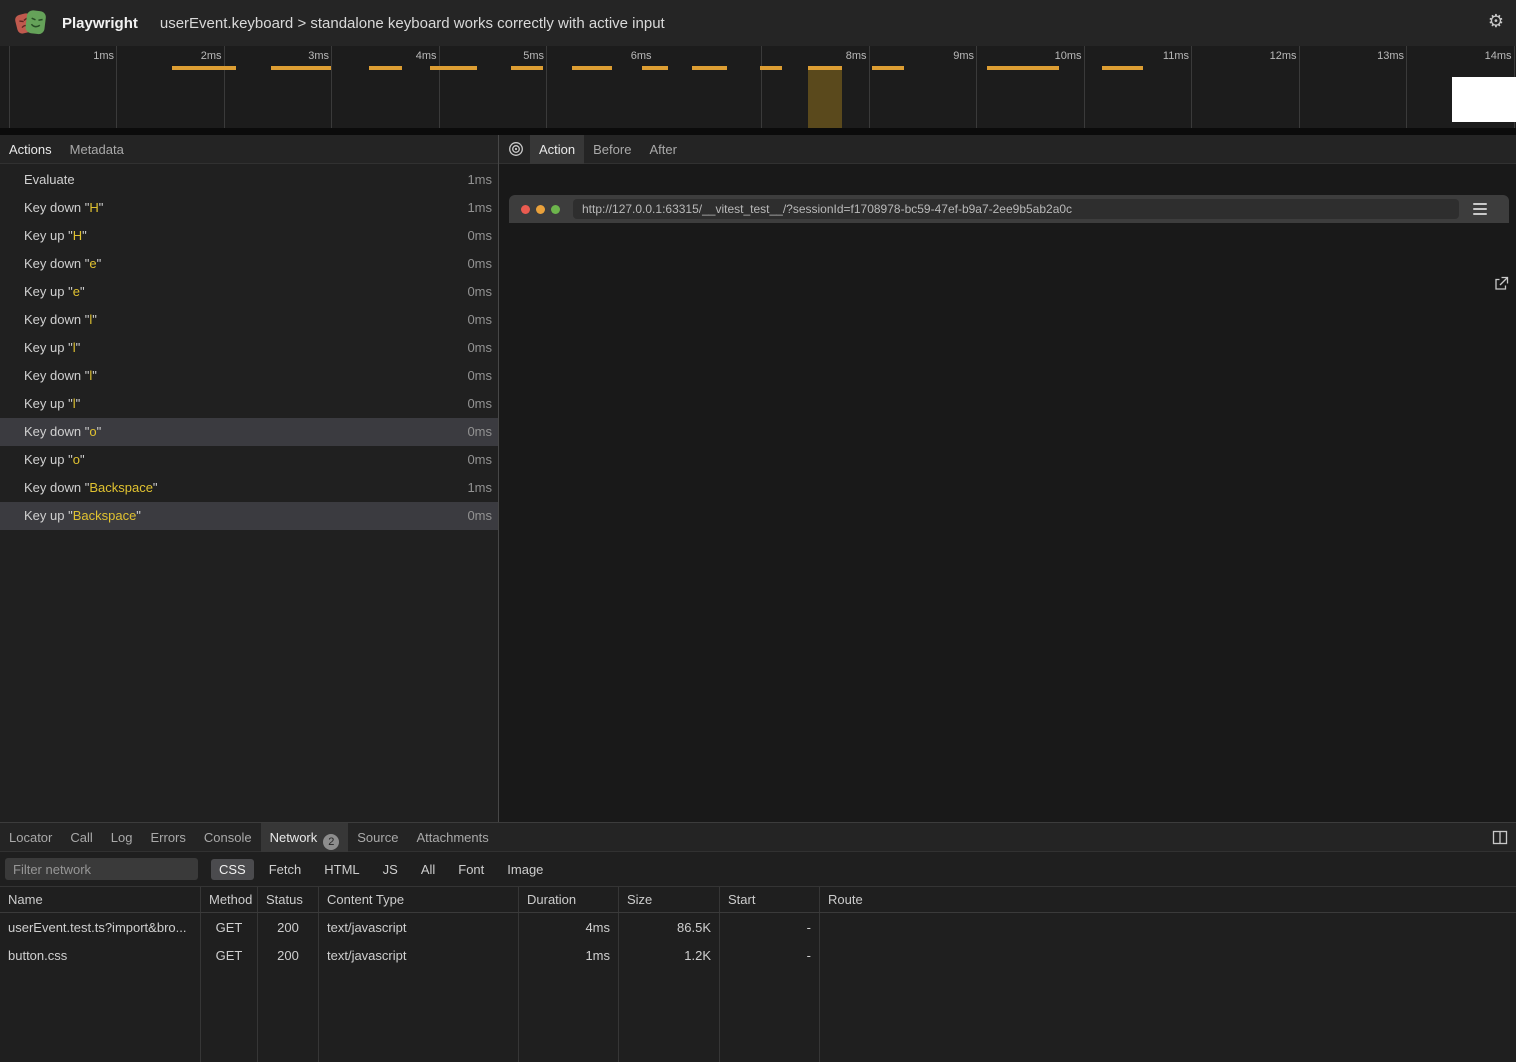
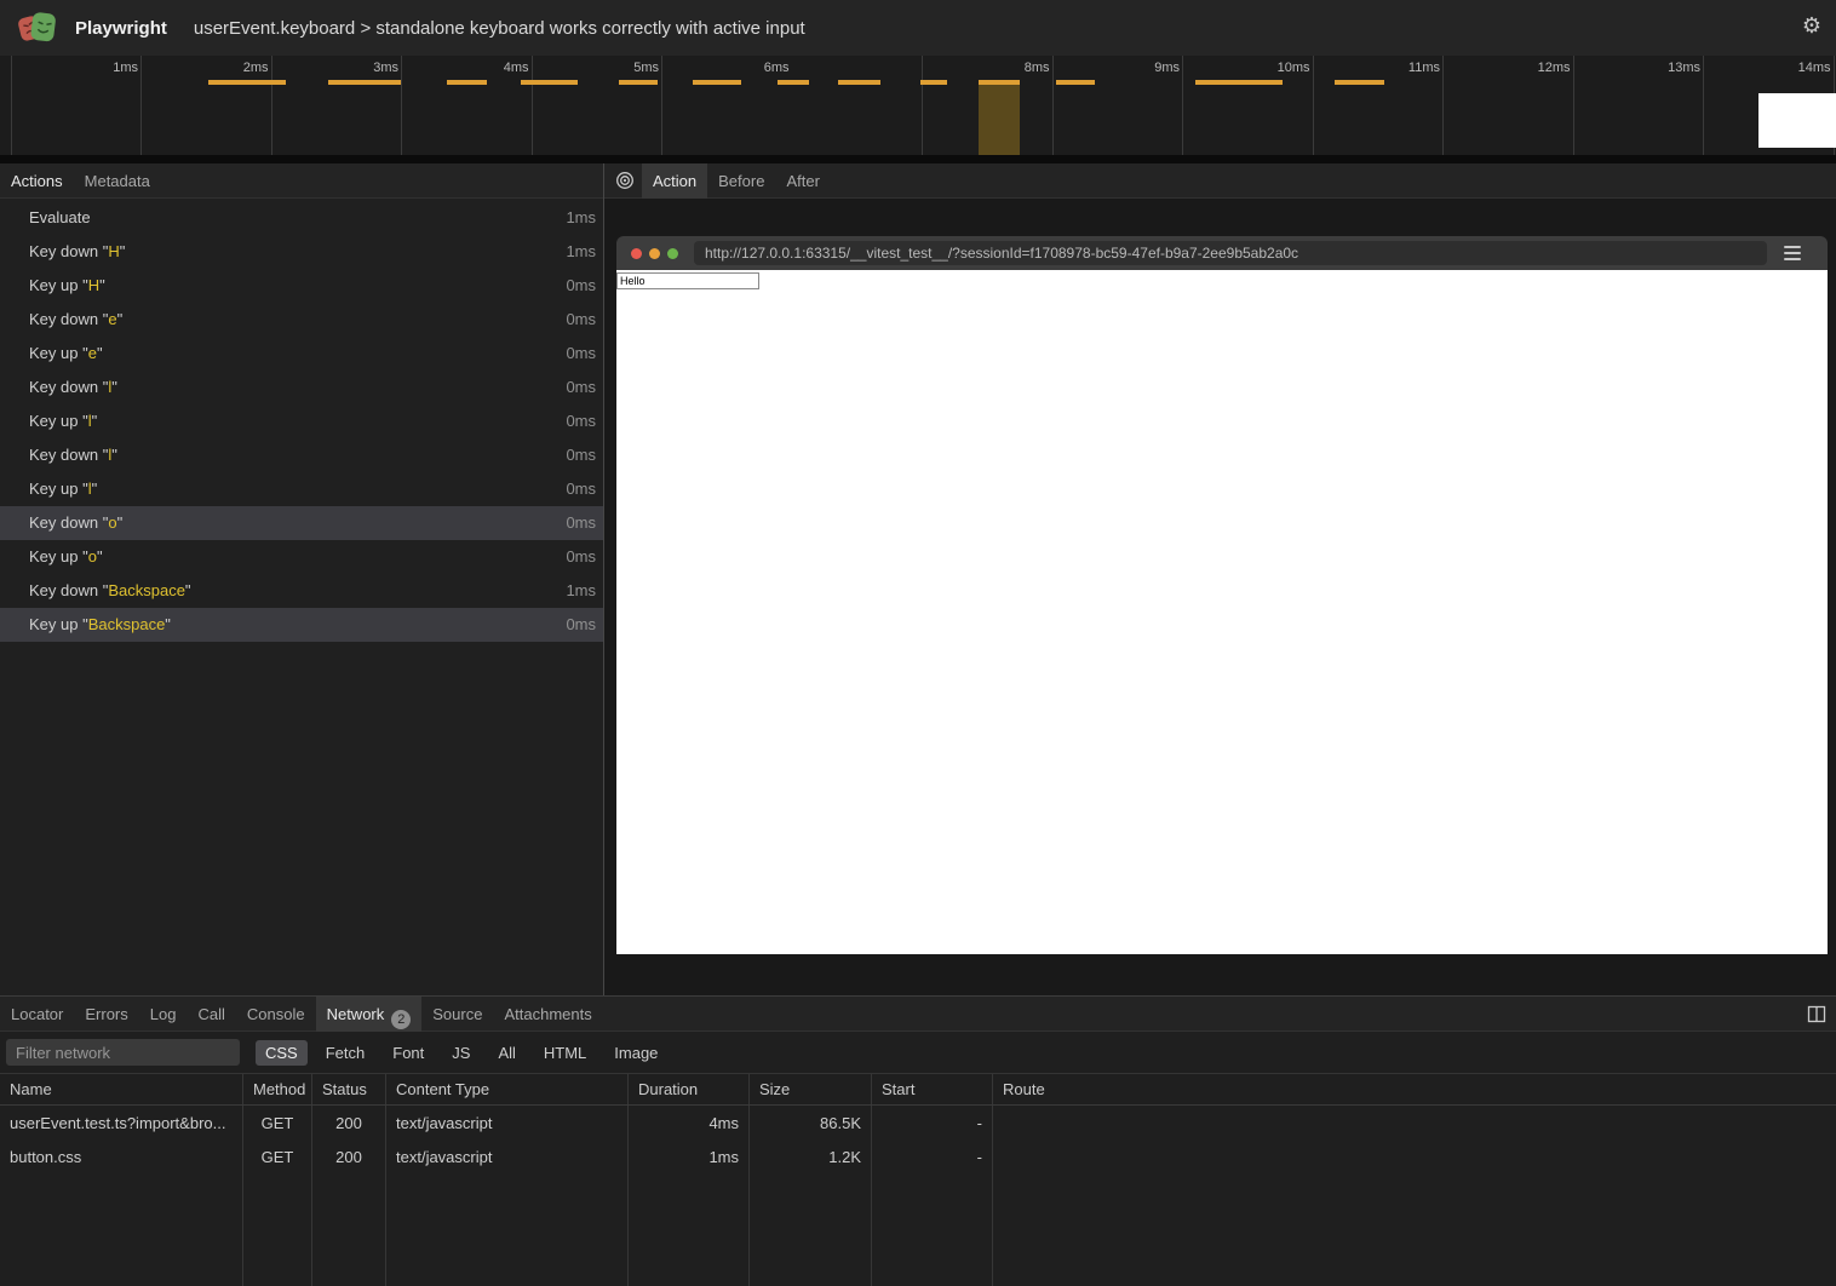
  Playwright
  userEvent.keyboard > standalone keyboard works correctly with active input
  ⚙
  1ms
  2ms
  3ms
  4ms
  5ms
  6ms
  8ms
  9ms
  10ms
  11ms
  12ms
  13ms
  14ms
  Actions
  Metadata
  Evaluate
  1ms
  Key down "H"
  1ms
  Key up "H"
  0ms
  Key down "e"
  0ms
  Key up "e"
  0ms
  Key down "l"
  0ms
  Key up "l"
  0ms
  Key down "l"
  0ms
  Key up "l"
  0ms
  Key down "o"
  0ms
  Key up "o"
  0ms
  Key down "Backspace"
  1ms
  Key up "Backspace"
  0ms
  Action
  Before
  After
  http://127.0.0.1:63315/__vitest_test__/?sessionId=f1708978-bc59-47ef-b9a7-2ee9b5ab2a0c
+ Hello
  Locator
- Call
+ Errors
  Log
- Errors
+ Call
  Console
  Network 2
  Source
  Attachments
  Filter network
  CSS
  Fetch
- HTML
+ Font
  JS
  All
- Font
+ HTML
  Image
  Name
  Method
  Status
  Content Type
  Duration
  Size
  Start
  Route
  userEvent.test.ts?import&bro...
  GET
  200
  text/javascript
  4ms
  86.5K
  -
  button.css
  GET
  200
  text/javascript
  1ms
  1.2K
  -
